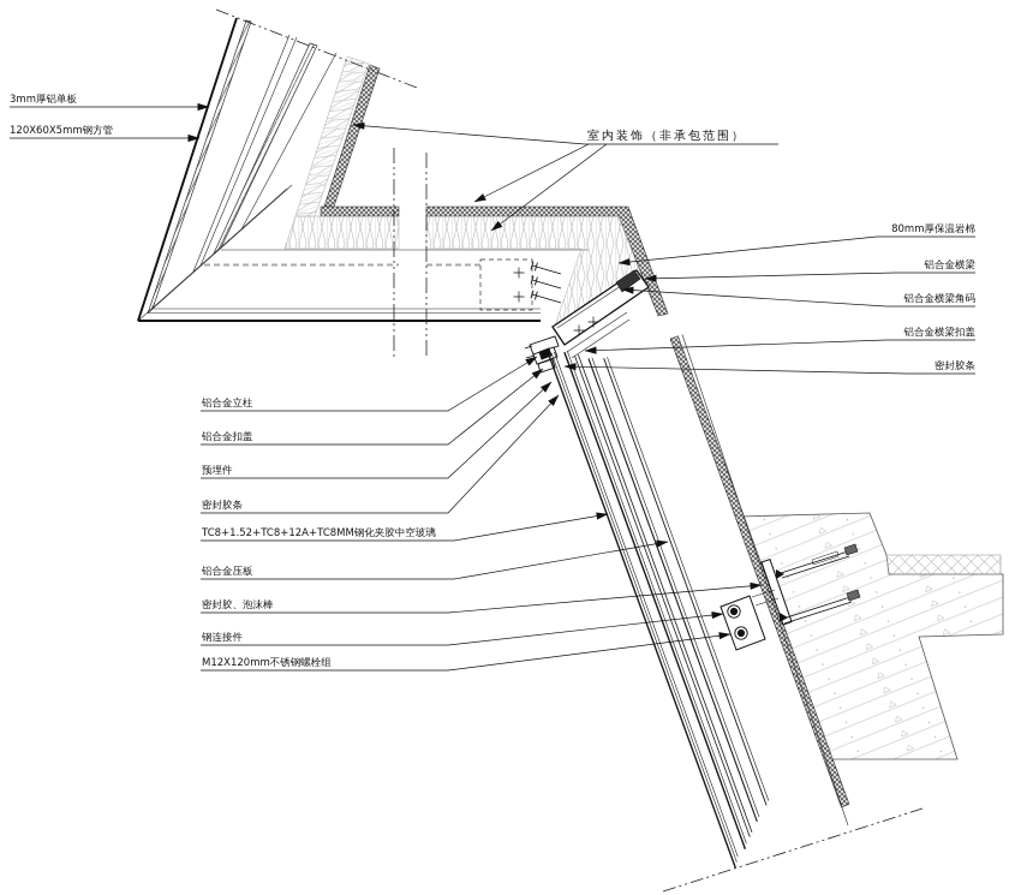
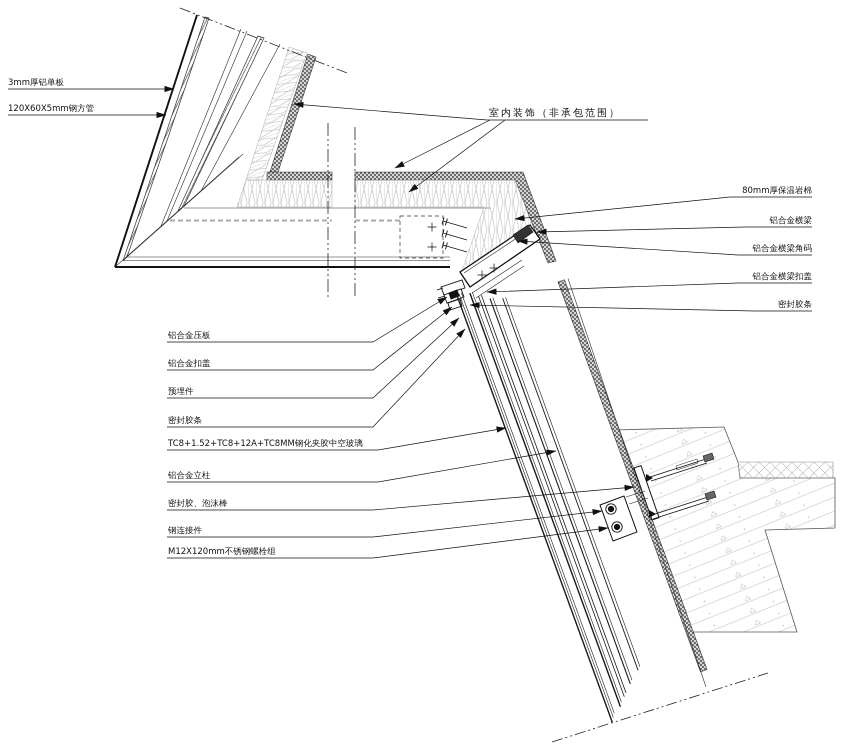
  3mm厚铝单板
  120X60X5mm钢方管
  室内装饰（非承包范围）
  80mm厚保温岩棉
  铝合金横梁
  铝合金横梁角码
  铝合金横梁扣盖
  密封胶条
- 铝合金立柱
+ 铝合金压板
  铝合金扣盖
  预埋件
  密封胶条
  TC8+1.52+TC8+12A+TC8MM钢化夹胶中空玻璃
- 铝合金压板
+ 铝合金立柱
  密封胶、泡沫棒
  钢连接件
  M12X120mm不锈钢螺栓组
